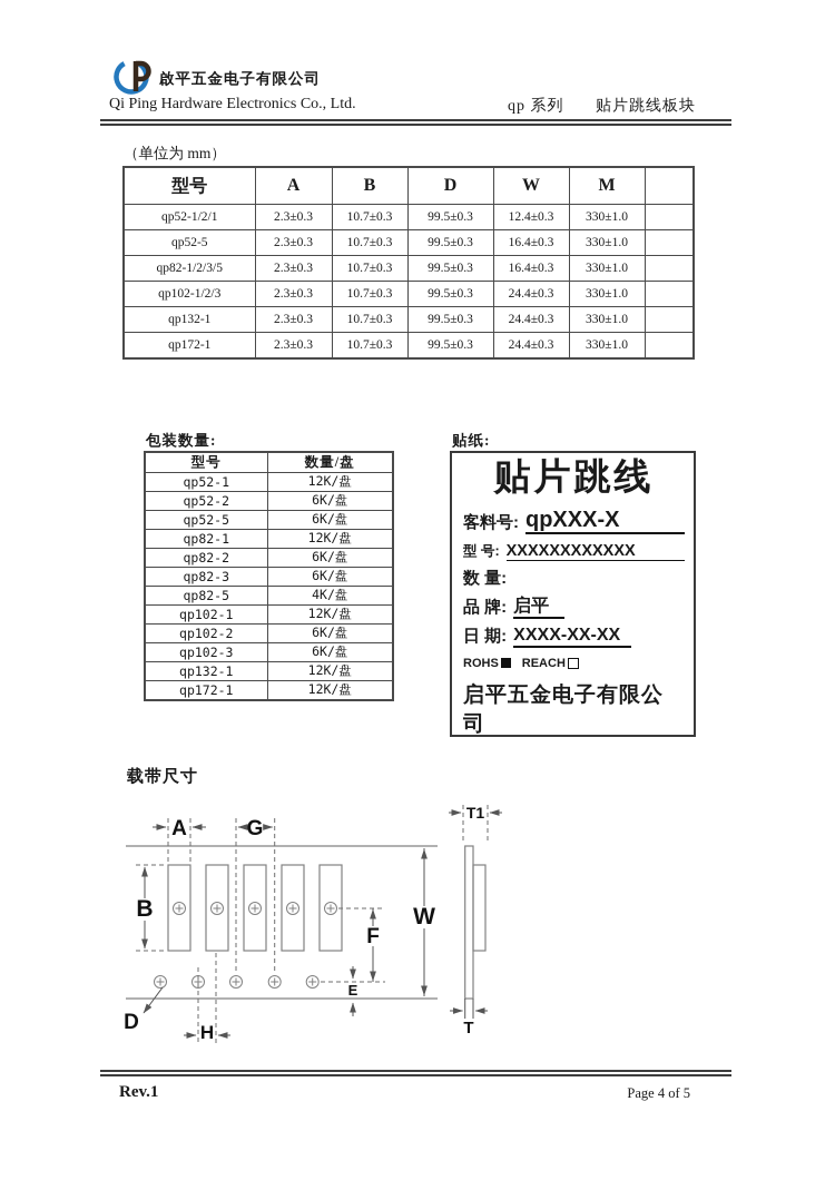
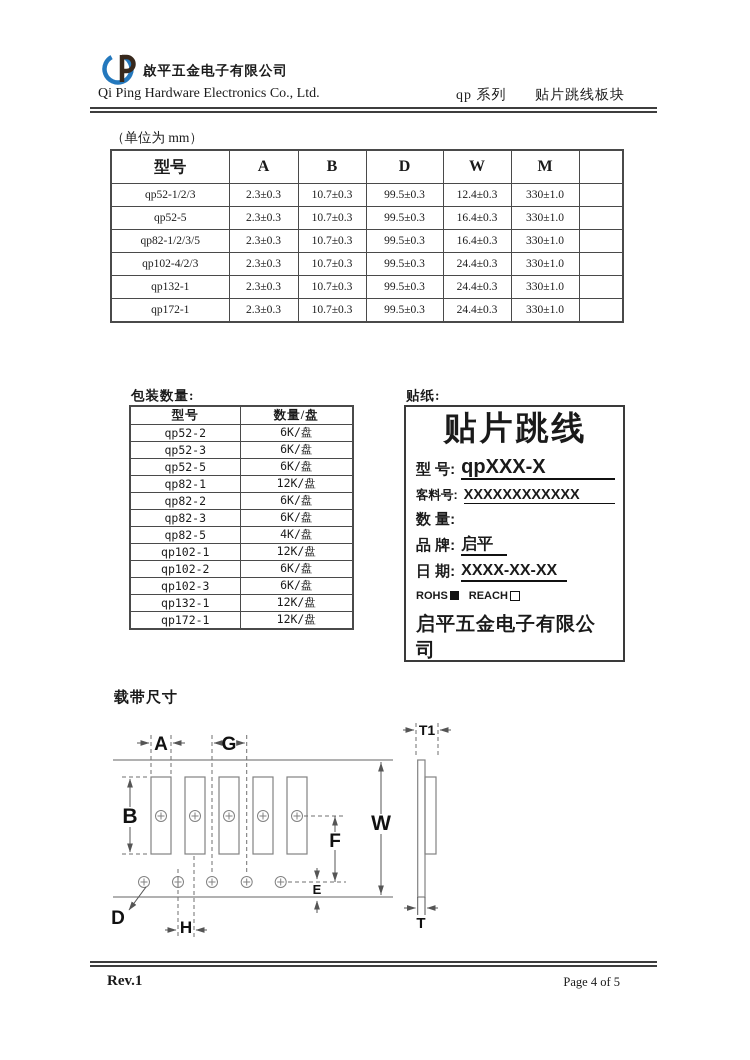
  啟平五金电子有限公司
  Qi Ping Hardware Electronics Co., Ltd.
  qp 系列
  贴片跳线板块
  （单位为 mm）
  型号	A	B	D	W	M
- qp52-1/2/1	2.3±0.3	10.7±0.3	99.5±0.3	12.4±0.3	330±1.0
+ qp52-1/2/3	2.3±0.3	10.7±0.3	99.5±0.3	12.4±0.3	330±1.0
  qp52-5	2.3±0.3	10.7±0.3	99.5±0.3	16.4±0.3	330±1.0
  qp82-1/2/3/5	2.3±0.3	10.7±0.3	99.5±0.3	16.4±0.3	330±1.0
- qp102-1/2/3	2.3±0.3	10.7±0.3	99.5±0.3	24.4±0.3	330±1.0
+ qp102-4/2/3	2.3±0.3	10.7±0.3	99.5±0.3	24.4±0.3	330±1.0
  qp132-1	2.3±0.3	10.7±0.3	99.5±0.3	24.4±0.3	330±1.0
  qp172-1	2.3±0.3	10.7±0.3	99.5±0.3	24.4±0.3	330±1.0
  包装数量:
  型号	数量/盘
- qp52-1	12K/盘
  qp52-2	6K/盘
+ qp52-3	6K/盘
  qp52-5	6K/盘
  qp82-1	12K/盘
  qp82-2	6K/盘
  qp82-3	6K/盘
  qp82-5	4K/盘
  qp102-1	12K/盘
  qp102-2	6K/盘
  qp102-3	6K/盘
  qp132-1	12K/盘
  qp172-1	12K/盘
  贴纸:
  贴片跳线
- 客料号:
+ 型 号:
  qpXXX-X
- 型 号:
+ 客料号:
  XXXXXXXXXXXX
  数 量:
  品 牌:
  启平
  日 期:
  XXXX-XX-XX
  ROHS
  REACH
  启平五金电子有限公司
  载带尺寸
  A
  G
  B
  W
  F
  E
  D
  H
  T1
  T
  Rev.1
  Page 4 of 5
